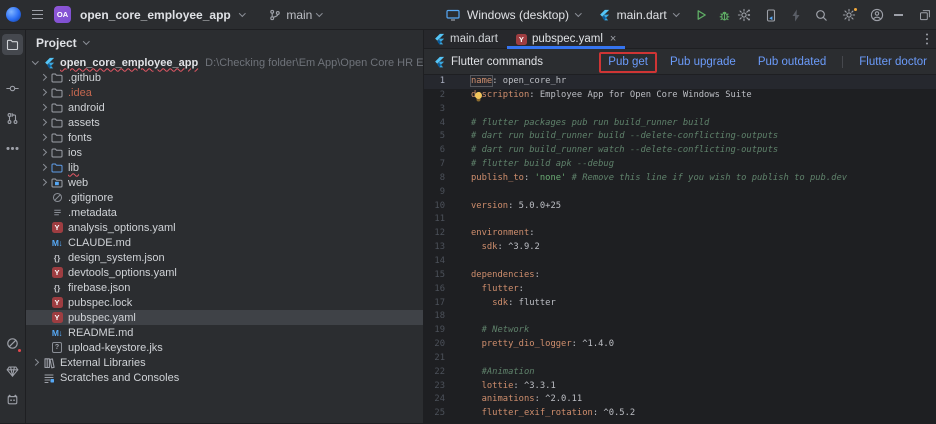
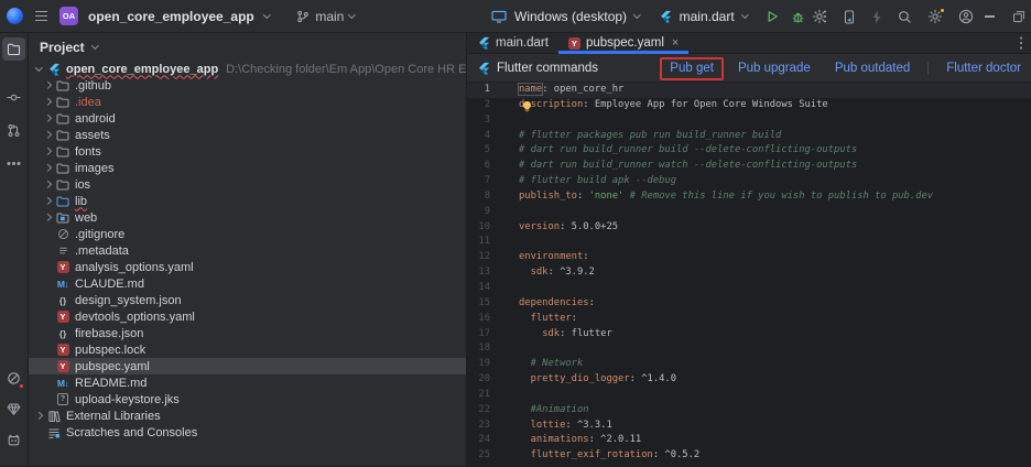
  OA
  open_core_employee_app
  main
  Windows (desktop)
  main.dart
  Project
  open_core_employee_app
  .github
  .idea
  android
  assets
  fonts
+ images
  ios
  lib
  web
  .gitignore
  .metadata
  Y
  analysis_options.yaml
  M↓
  CLAUDE.md
  {}
  design_system.json
  Y
  devtools_options.yaml
  {}
  firebase.json
  Y
  pubspec.lock
  Y
  pubspec.yaml
  M↓
  README.md
  upload-keystore.jks
  External Libraries
  Scratches and Consoles
  main.dart
  Y
  pubspec.yaml
  ×
  Flutter commands
  Pub get
  Pub upgrade
  Pub outdated
  Flutter doctor
  1
  name: open_core_hr
  2
  dscription: Employee App for Open Core Windows Suite
  3
  4
  # flutter packages pub run build_runner build
  5
  # dart run build_runner build --delete-conflicting-outputs
  6
  # dart run build_runner watch --delete-conflicting-outputs
  7
  # flutter build apk --debug
  8
  publish_to: 'none' # Remove this line if you wish to publish to pub.dev
  9
  10
  version: 5.0.0+25
  11
  12
  environment:
  13
  sdk: ^3.9.2
  14
  15
  dependencies:
  16
  flutter:
  17
  sdk: flutter
  18
  19
  # Network
  20
  pretty_dio_logger: ^1.4.0
  21
  22
  #Animation
  23
  lottie: ^3.3.1
  24
  animations: ^2.0.11
  25
  flutter_exif_rotation: ^0.5.2
